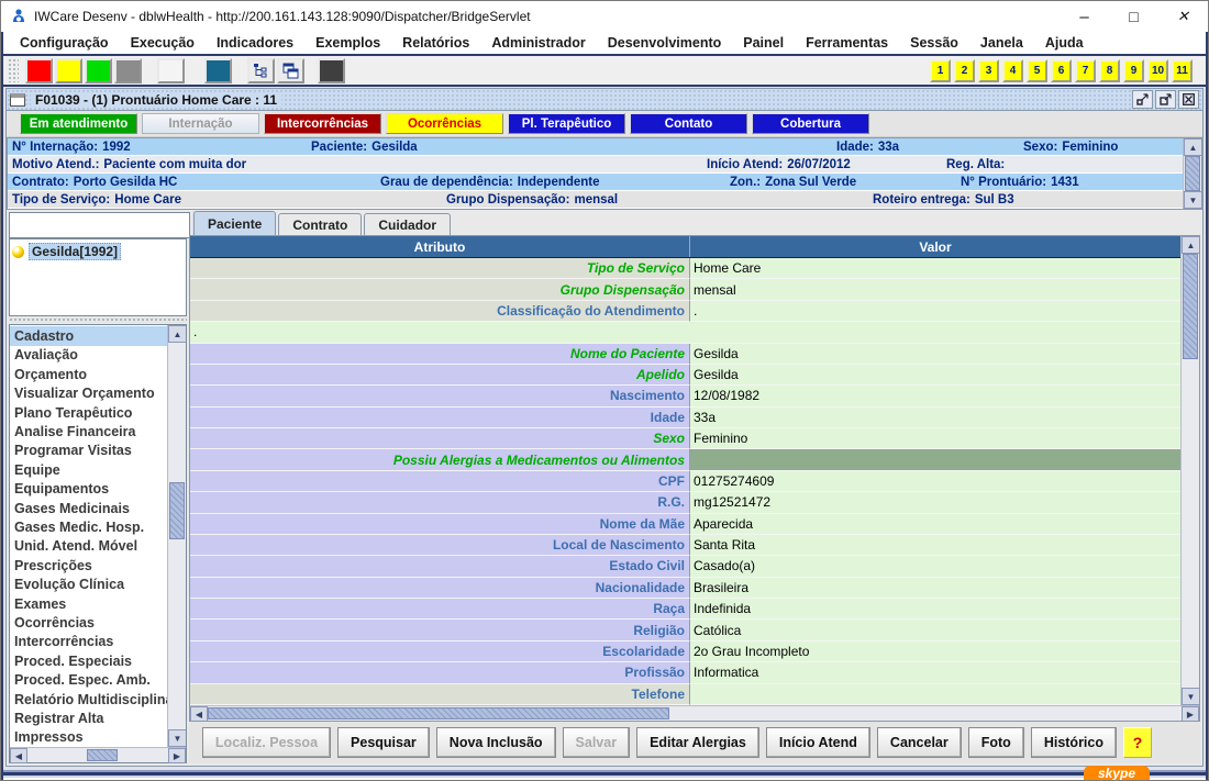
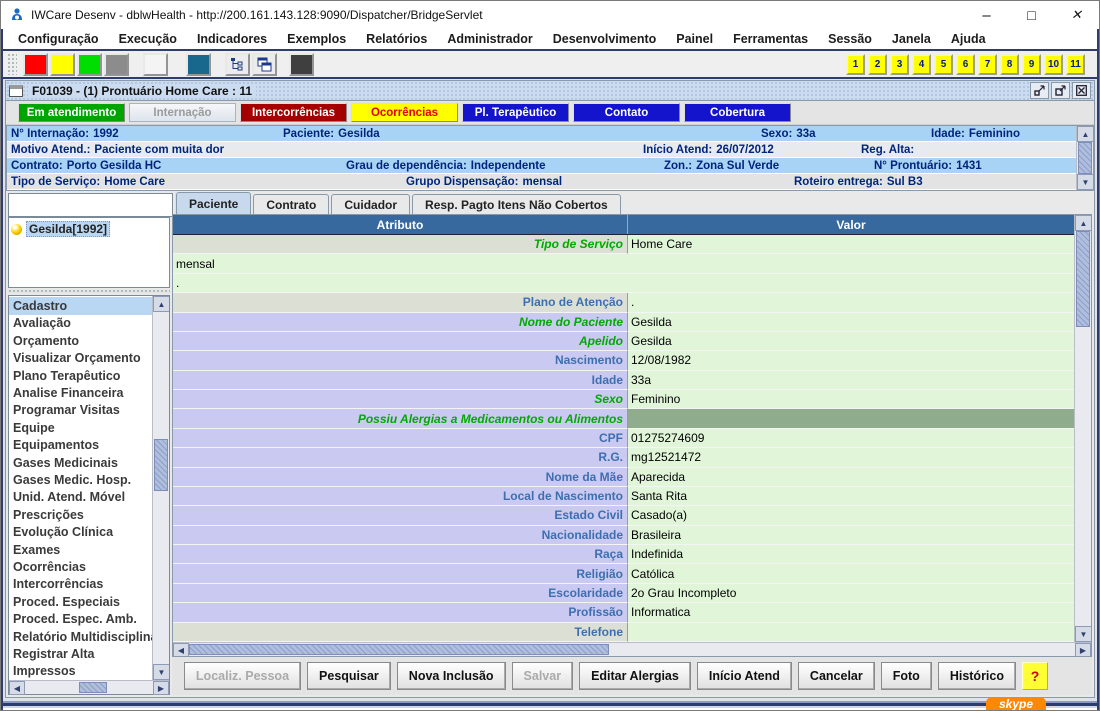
  IWCare Desenv - dblwHealth - http://200.161.143.128:9090/Dispatcher/BridgeServlet
  Configuração
  Execução
  Indicadores
  Exemplos
  Relatórios
  Administrador
  Desenvolvimento
  Painel
  Ferramentas
  Sessão
  Janela
  Ajuda
  1
  2
  3
  4
  5
  6
  7
  8
  9
  10
  11
  F01039 - (1) Prontuário Home Care : 11
  Em atendimento
  Internação
  Intercorrências
  Ocorrências
  Pl. Terapêutico
  Contato
  Cobertura
  N° Internação:
  1992
  Paciente:
  Gesilda
- Idade:
+ Sexo:
  33a
- Sexo:
+ Idade:
  Feminino
  Motivo Atend.:
  Paciente com muita dor
  Início Atend:
  26/07/2012
  Reg. Alta:
  Contrato:
  Porto Gesilda HC
  Grau de dependência:
  Independente
  Zon.:
  Zona Sul Verde
  N° Prontuário:
  1431
  Tipo de Serviço:
  Home Care
  Grupo Dispensação:
  mensal
  Roteiro entrega:
  Sul B3
  ▲
  ▼
  Gesilda[1992]
  Cadastro
  Avaliação
  Orçamento
  Visualizar Orçamento
  Plano Terapêutico
  Analise Financeira
  Programar Visitas
  Equipe
  Equipamentos
  Gases Medicinais
  Gases Medic. Hosp.
  Unid. Atend. Móvel
  Prescrições
  Evolução Clínica
  Exames
  Ocorrências
  Intercorrências
  Proced. Especiais
  Proced. Espec. Amb.
  Relatório Multidisciplin
  Registrar Alta
  Impressos
  ▲
  ▼
  ◀
  ▶
  Paciente
  Contrato
  Cuidador
+ Resp. Pagto Itens Não Cobertos
  Atributo
  Valor
  Tipo de Serviço
  Home Care
- Grupo Dispensação
  mensal
- Classificação do Atendimento
  .
+ Plano de Atenção
  .
  Nome do Paciente
  Gesilda
  Apelido
  Gesilda
  Nascimento
  12/08/1982
  Idade
  33a
  Sexo
  Feminino
  Possiu Alergias a Medicamentos ou Alimentos
  CPF
  01275274609
  R.G.
  mg12521472
  Nome da Mãe
  Aparecida
  Local de Nascimento
  Santa Rita
  Estado Civil
  Casado(a)
  Nacionalidade
  Brasileira
  Raça
  Indefinida
  Religião
  Católica
  Escolaridade
  2o Grau Incompleto
  Profissão
  Informatica
  Telefone
  ▲
  ▼
  ◀
  ▶
  Localiz. Pessoa
  Pesquisar
  Nova Inclusão
  Salvar
  Editar Alergias
  Início Atend
  Cancelar
  Foto
  Histórico
  ?
  skype
